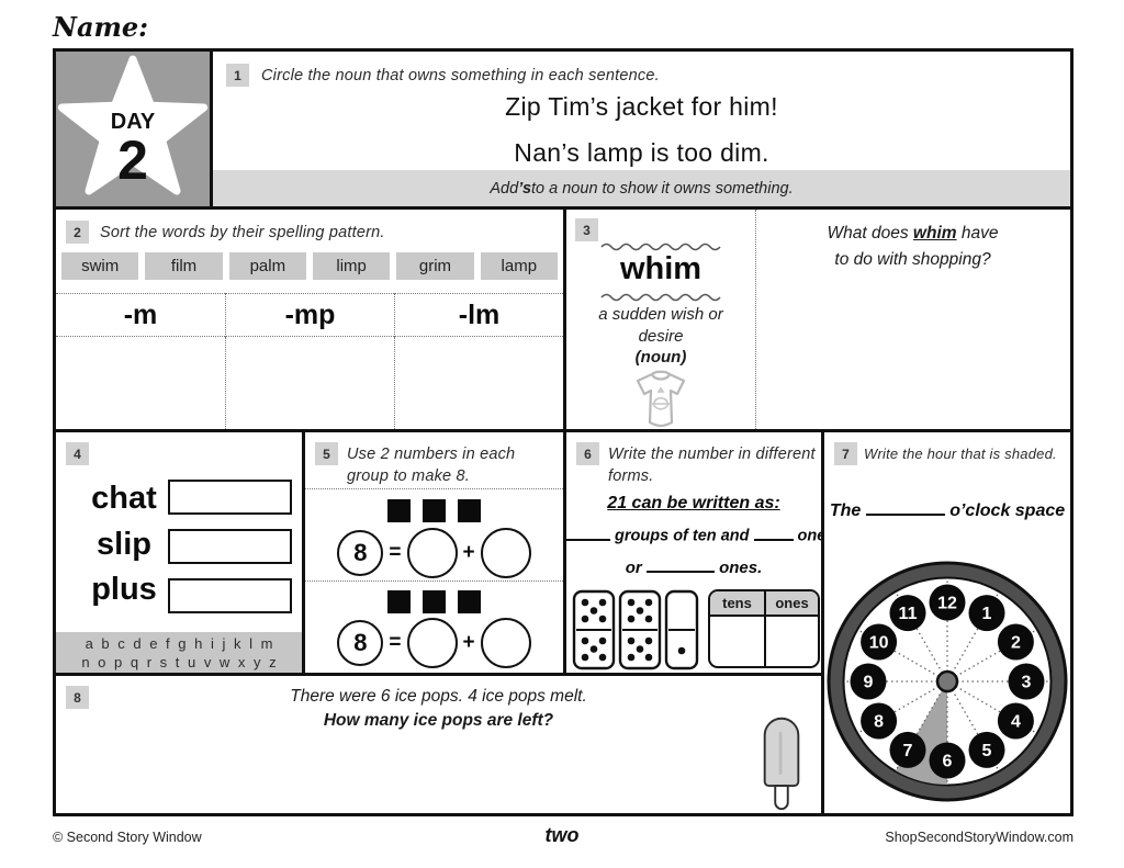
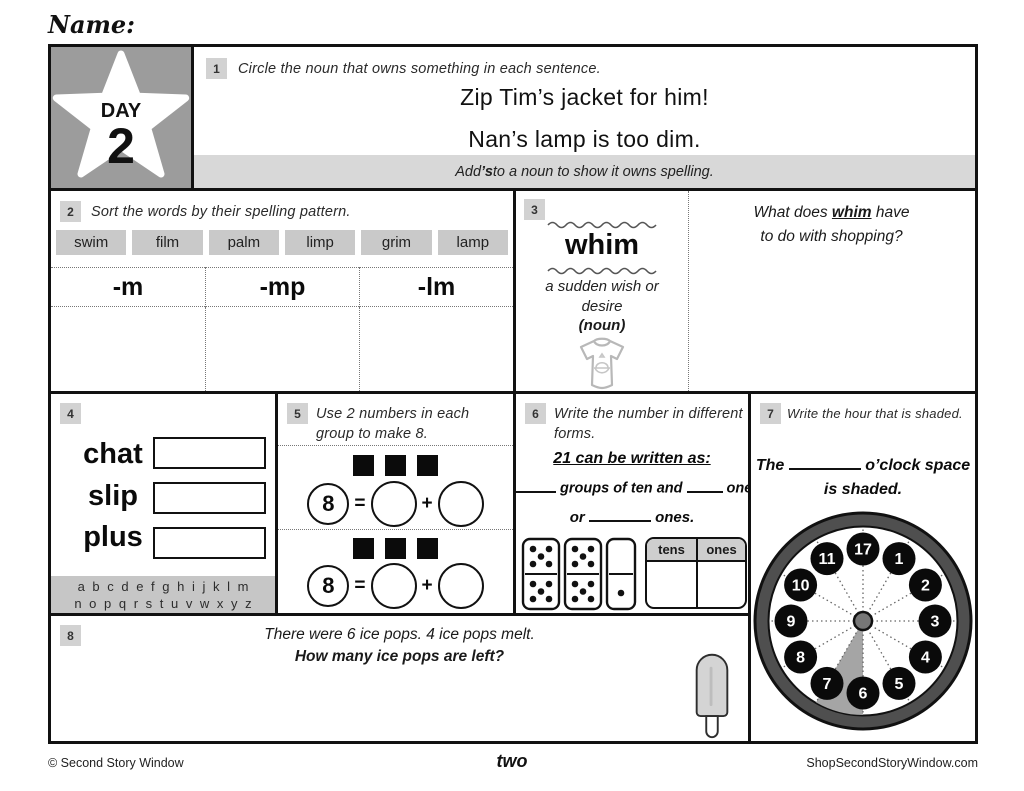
  Name:
  DAY
  2
  1
  Circle the noun that owns something in each sentence.
  Zip Tim’s jacket for him!
  Nan’s lamp is too dim.
  Add
  ’s
- to a noun to show it owns something.
+ to a noun to show it owns spelling.
  2
  Sort the words by their spelling pattern.
  swim
  film
  palm
  limp
  grim
  lamp
  -m
  -mp
  -lm
  3
  whim
  a sudden wish or
  desire
  (noun)
  What does whim have
  to do with shopping?
  4
  chat
  slip
  plus
  a b c d e f g h i j k l m
  n o p q r s t u v w x y z
  5
  Use 2 numbers in each group to make 8.
  8
  =
  +
  8
  =
  +
  6
  Write the number in different forms.
  21 can be written as:
  groups of ten and on
  or ones.
  tens
  ones
  7
  Write the hour that is shaded.
  The o’clock space
+ is shaded.
- 12
+ 17
  1
  2
  3
  4
  5
  6
  7
  8
  9
  10
  11
  8
  There were 6 ice pops. 4 ice pops melt.
  How many ice pops are left?
  © Second Story Window
  two
  ShopSecondStoryWindow.com
